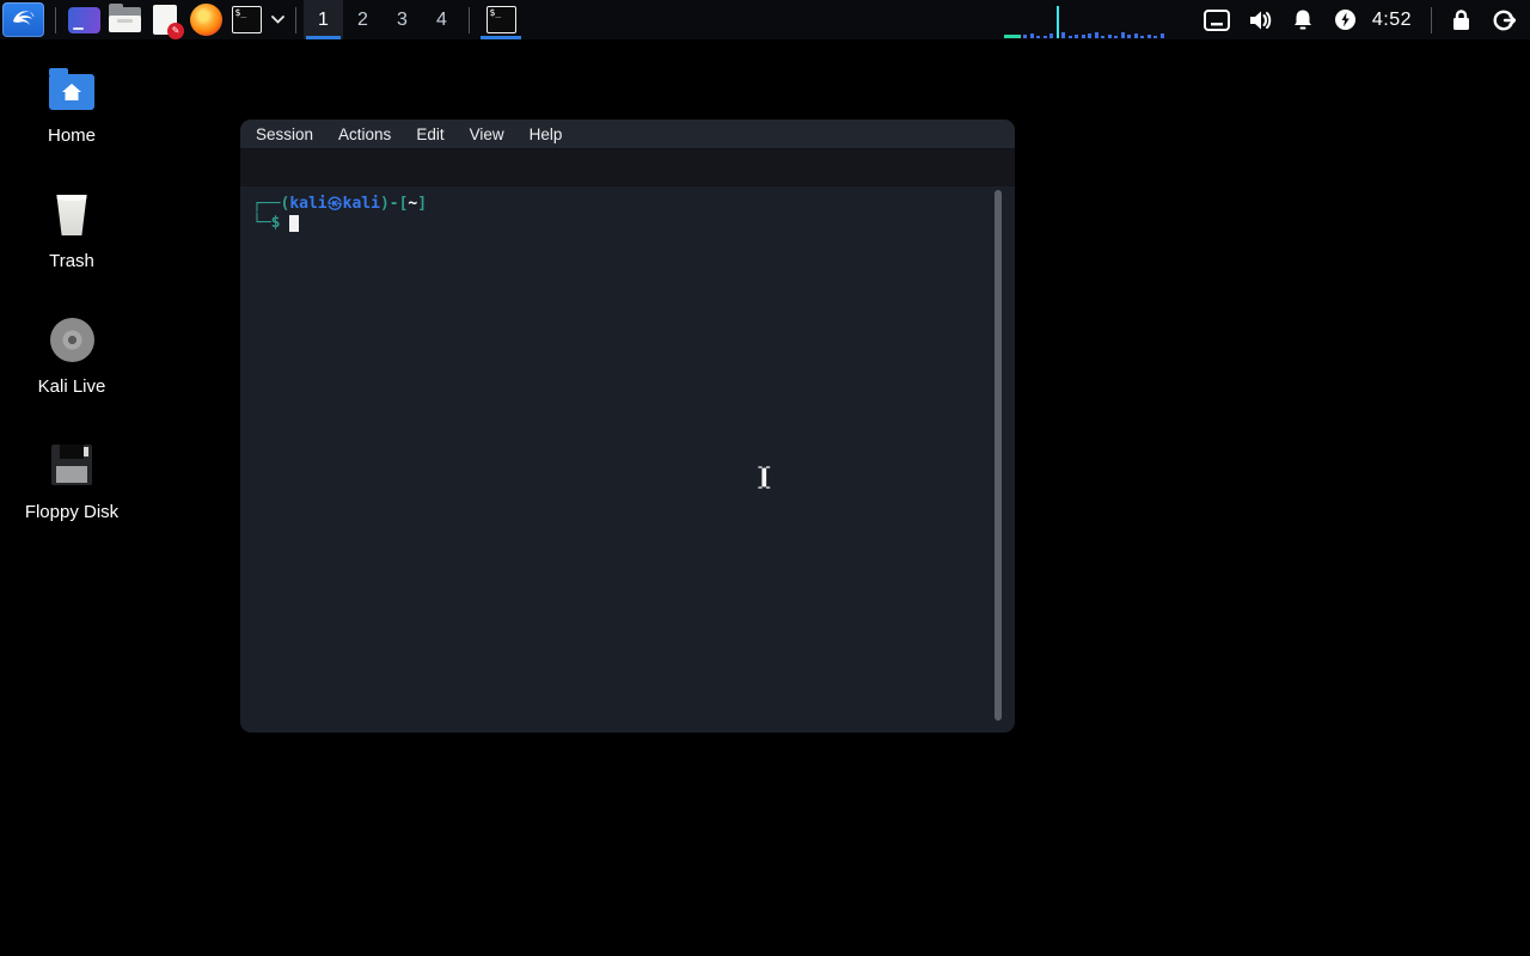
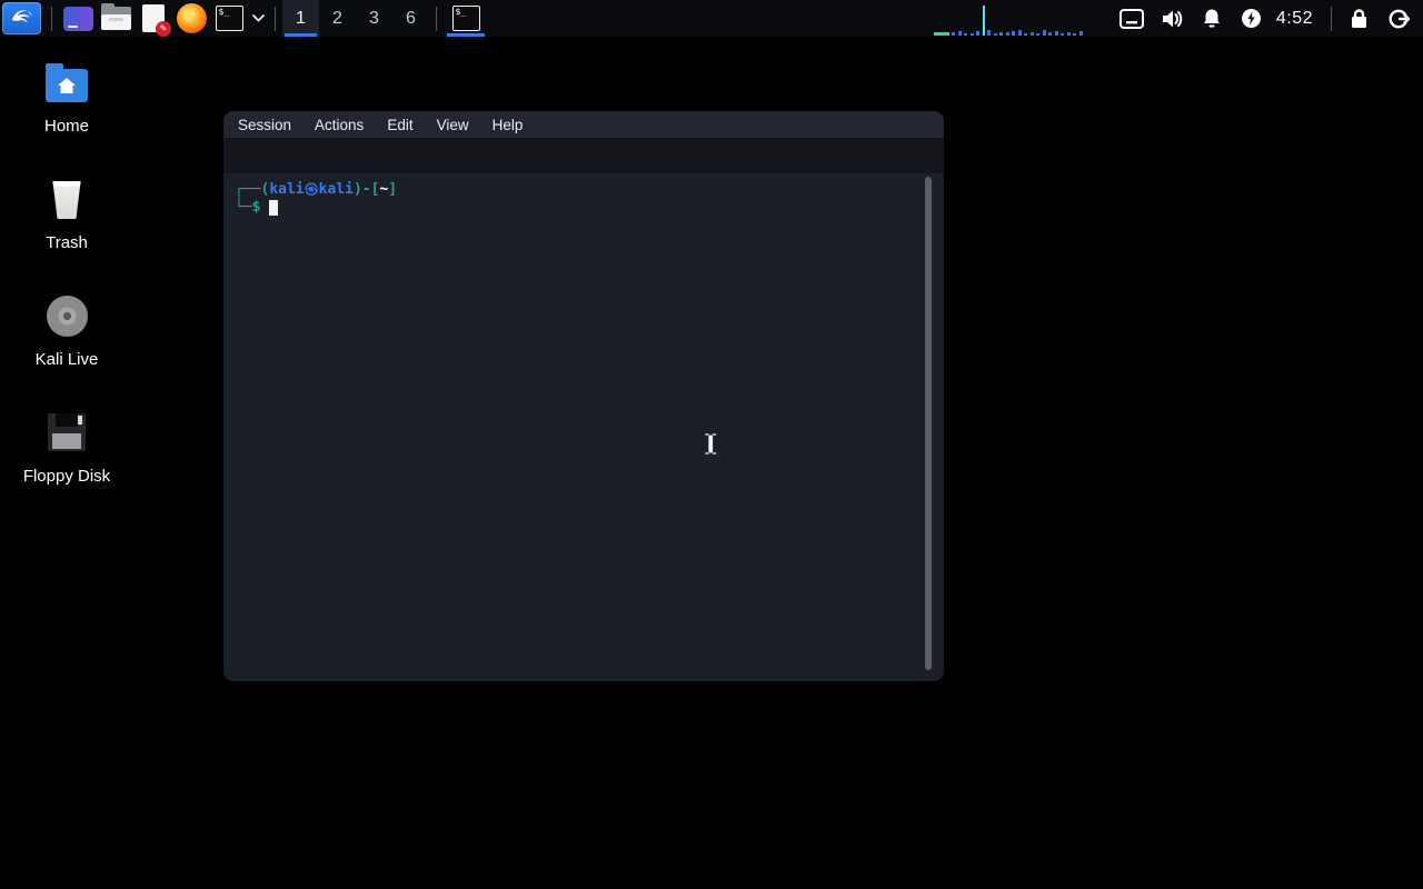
  ✎
  $_
  1
  2
  3
- 4
+ 6
  $_
  4:52
  Home
  Trash
  Kali Live
  Floppy Disk
  Session
  Actions
  Edit
  View
  Help
  ┌──(kali㉿kali)-[~]
  └─$
